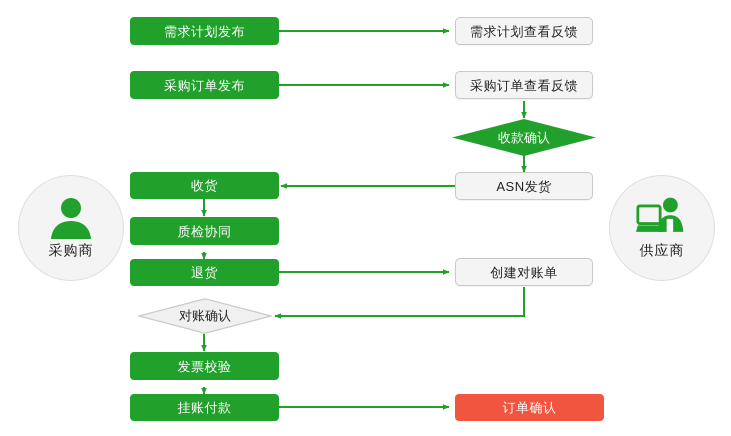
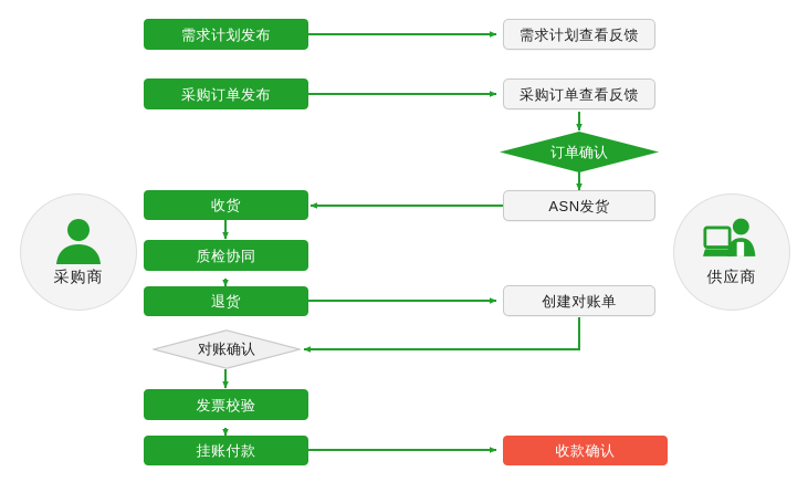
  采购商
  供应商
  需求计划发布
  需求计划查看反馈
  采购订单发布
  采购订单查看反馈
- 收款确认
+ 订单确认
  ASN发货
  收货
  质检协同
  退货
  创建对账单
  对账确认
  发票校验
  挂账付款
- 订单确认
+ 收款确认
